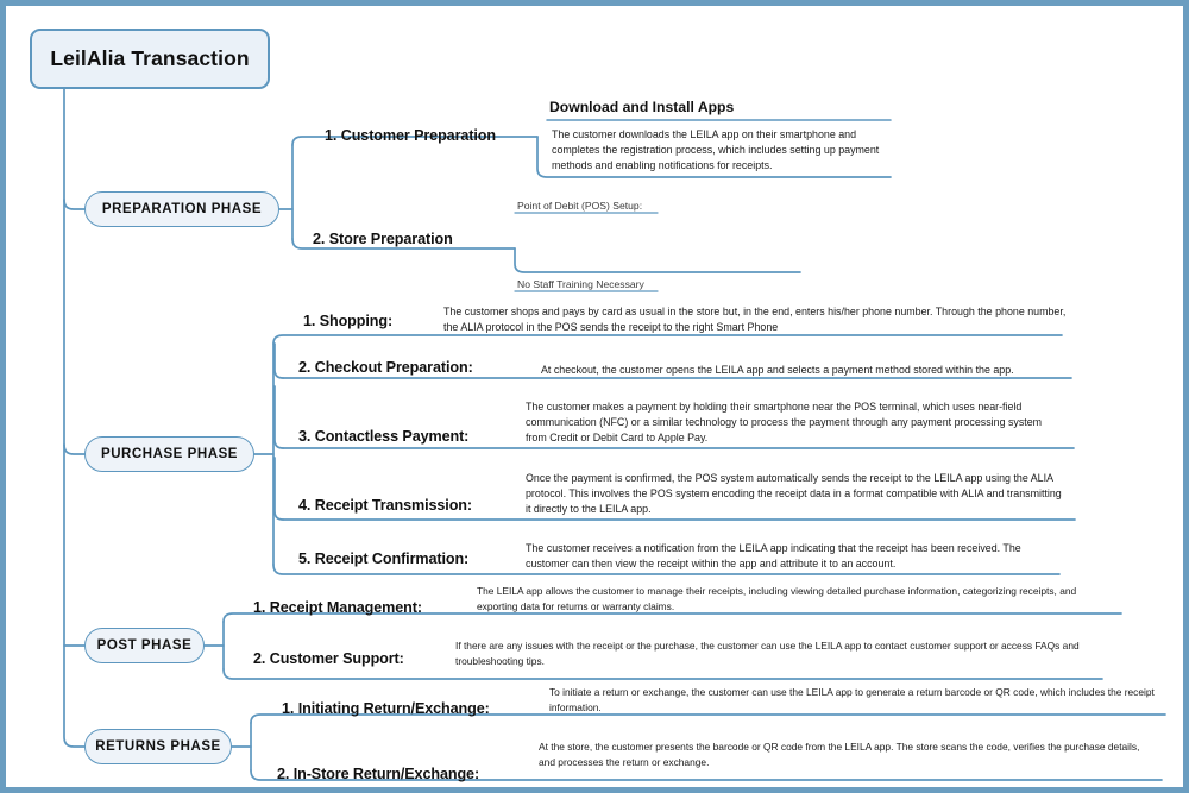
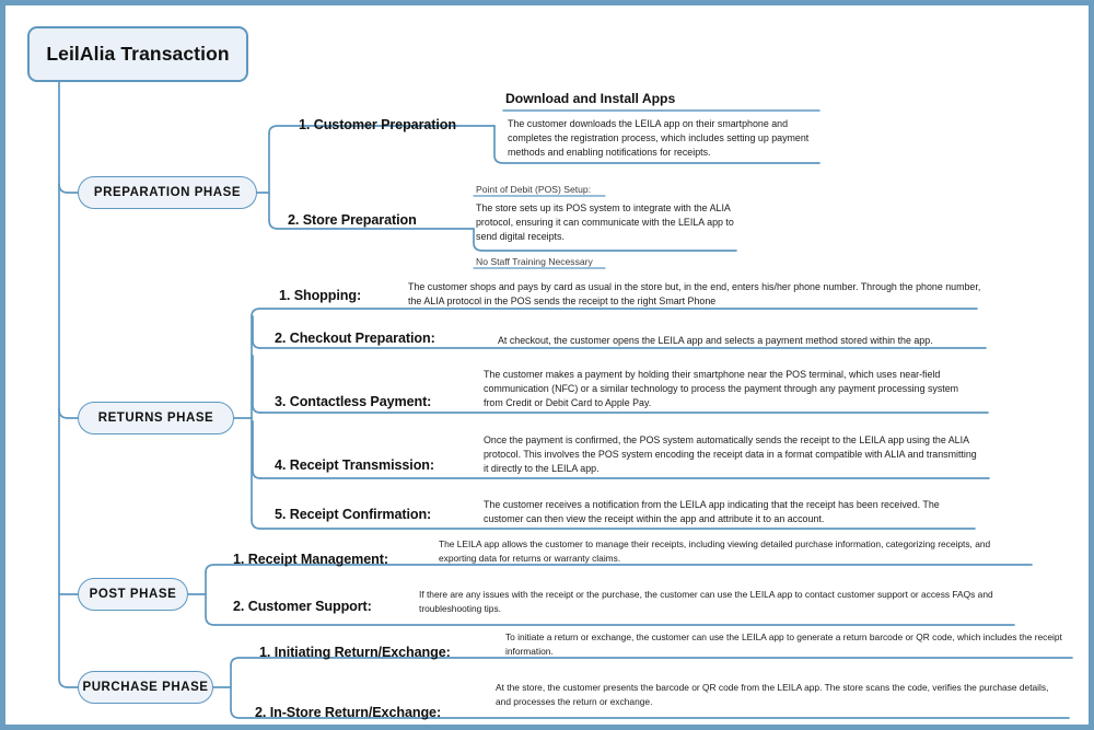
  LeilAlia Transaction
  PREPARATION PHASE
- PURCHASE PHASE
+ RETURNS PHASE
  POST PHASE
- RETURNS PHASE
+ PURCHASE PHASE
  1. Customer Preparation
  Download and Install Apps
  The customer downloads the LEILA app on their smartphone and completes the registration process, which includes setting up payment methods and enabling notifications for receipts.
  2. Store Preparation
  Point of Debit (POS) Setup:
+ The store sets up its POS system to integrate with the ALIA protocol, ensuring it can communicate with the LEILA app to send digital receipts.
  No Staff Training Necessary
  1. Shopping:
  The customer shops and pays by card as usual in the store but, in the end, enters his/her phone number. Through the phone number, the ALIA protocol in the POS sends the receipt to the right Smart Phone
  2. Checkout Preparation:
  At checkout, the customer opens the LEILA app and selects a payment method stored within the app.
  3. Contactless Payment:
  The customer makes a payment by holding their smartphone near the POS terminal, which uses near-field communication (NFC) or a similar technology to process the payment through any payment processing system from Credit or Debit Card to Apple Pay.
  4. Receipt Transmission:
  Once the payment is confirmed, the POS system automatically sends the receipt to the LEILA app using the ALIA protocol. This involves the POS system encoding the receipt data in a format compatible with ALIA and transmitting it directly to the LEILA app.
  5. Receipt Confirmation:
  The customer receives a notification from the LEILA app indicating that the receipt has been received. The customer can then view the receipt within the app and attribute it to an account.
  1. Receipt Management:
  The LEILA app allows the customer to manage their receipts, including viewing detailed purchase information, categorizing receipts, and exporting data for returns or warranty claims.
  2. Customer Support:
  If there are any issues with the receipt or the purchase, the customer can use the LEILA app to contact customer support or access FAQs and troubleshooting tips.
  1. Initiating Return/Exchange:
  To initiate a return or exchange, the customer can use the LEILA app to generate a return barcode or QR code, which includes the receipt information.
  2. In-Store Return/Exchange:
  At the store, the customer presents the barcode or QR code from the LEILA app. The store scans the code, verifies the purchase details, and processes the return or exchange.
